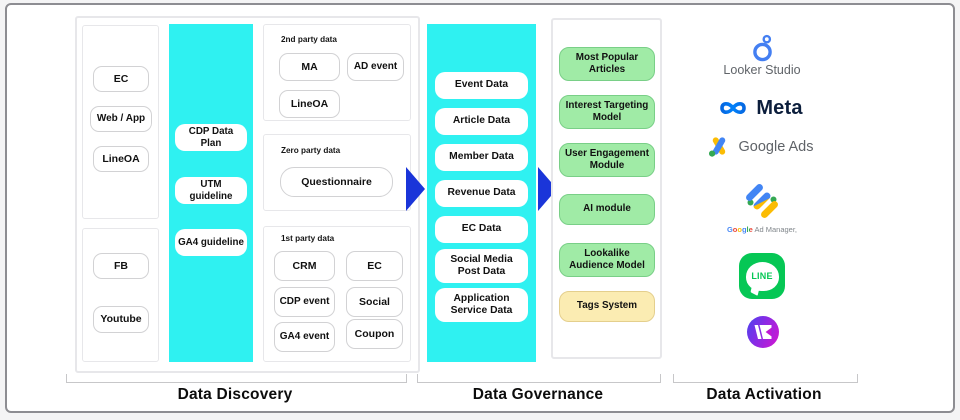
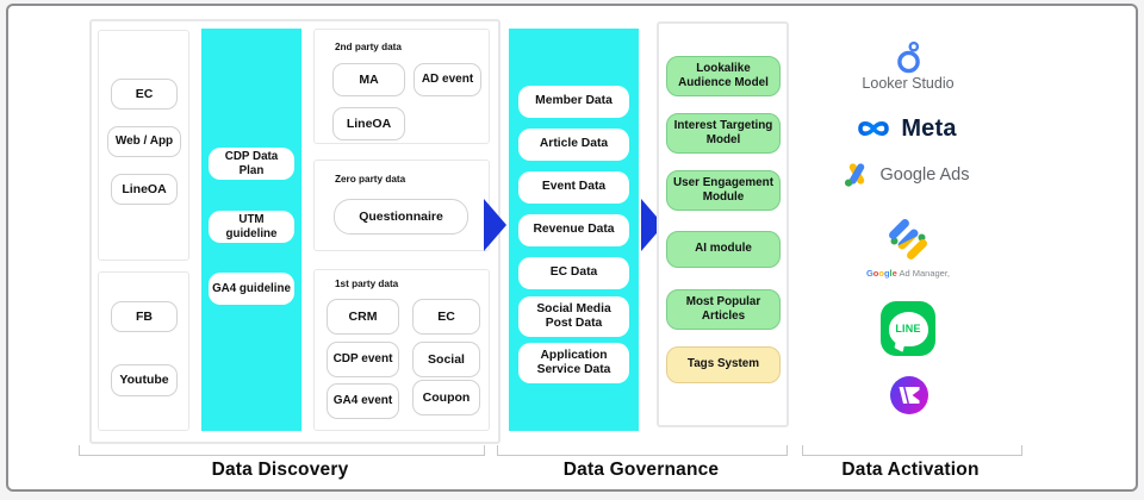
  EC
  Web / App
  LineOA
  FB
  Youtube
  CDP Data Plan
  UTM guideline
  GA4 guideline
  2nd party data
  MA
  AD event
  LineOA
  Zero party data
  Questionnaire
  1st party data
  CRM
  EC
  CDP event
  Social
  GA4 event
  Coupon
- Event Data
+ Member Data
  Article Data
- Member Data
+ Event Data
  Revenue Data
  EC Data
  Social Media Post Data
  Application Service Data
- Most Popular Articles
+ Lookalike Audience Model
  Interest Targeting Model
  User Engagement Module
  AI module
- Lookalike Audience Model
+ Most Popular Articles
  Tags System
  Looker Studio
  Meta
  Google Ads
  Google Ad Manager,
  LINE
  Data Discovery
  Data Governance
  Data Activation
